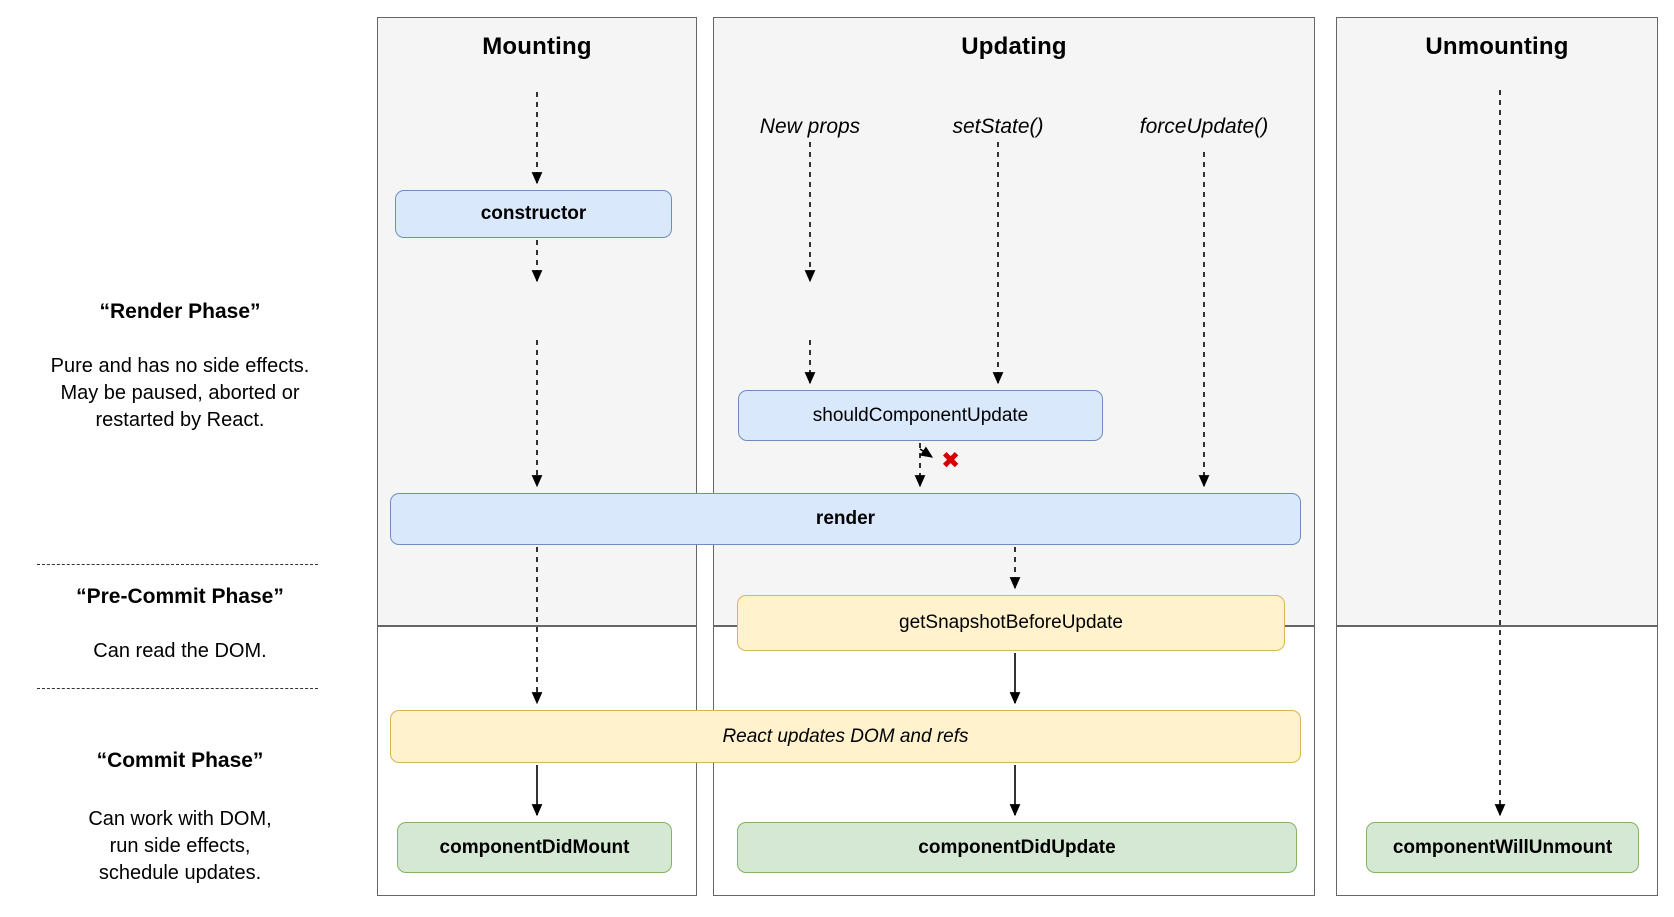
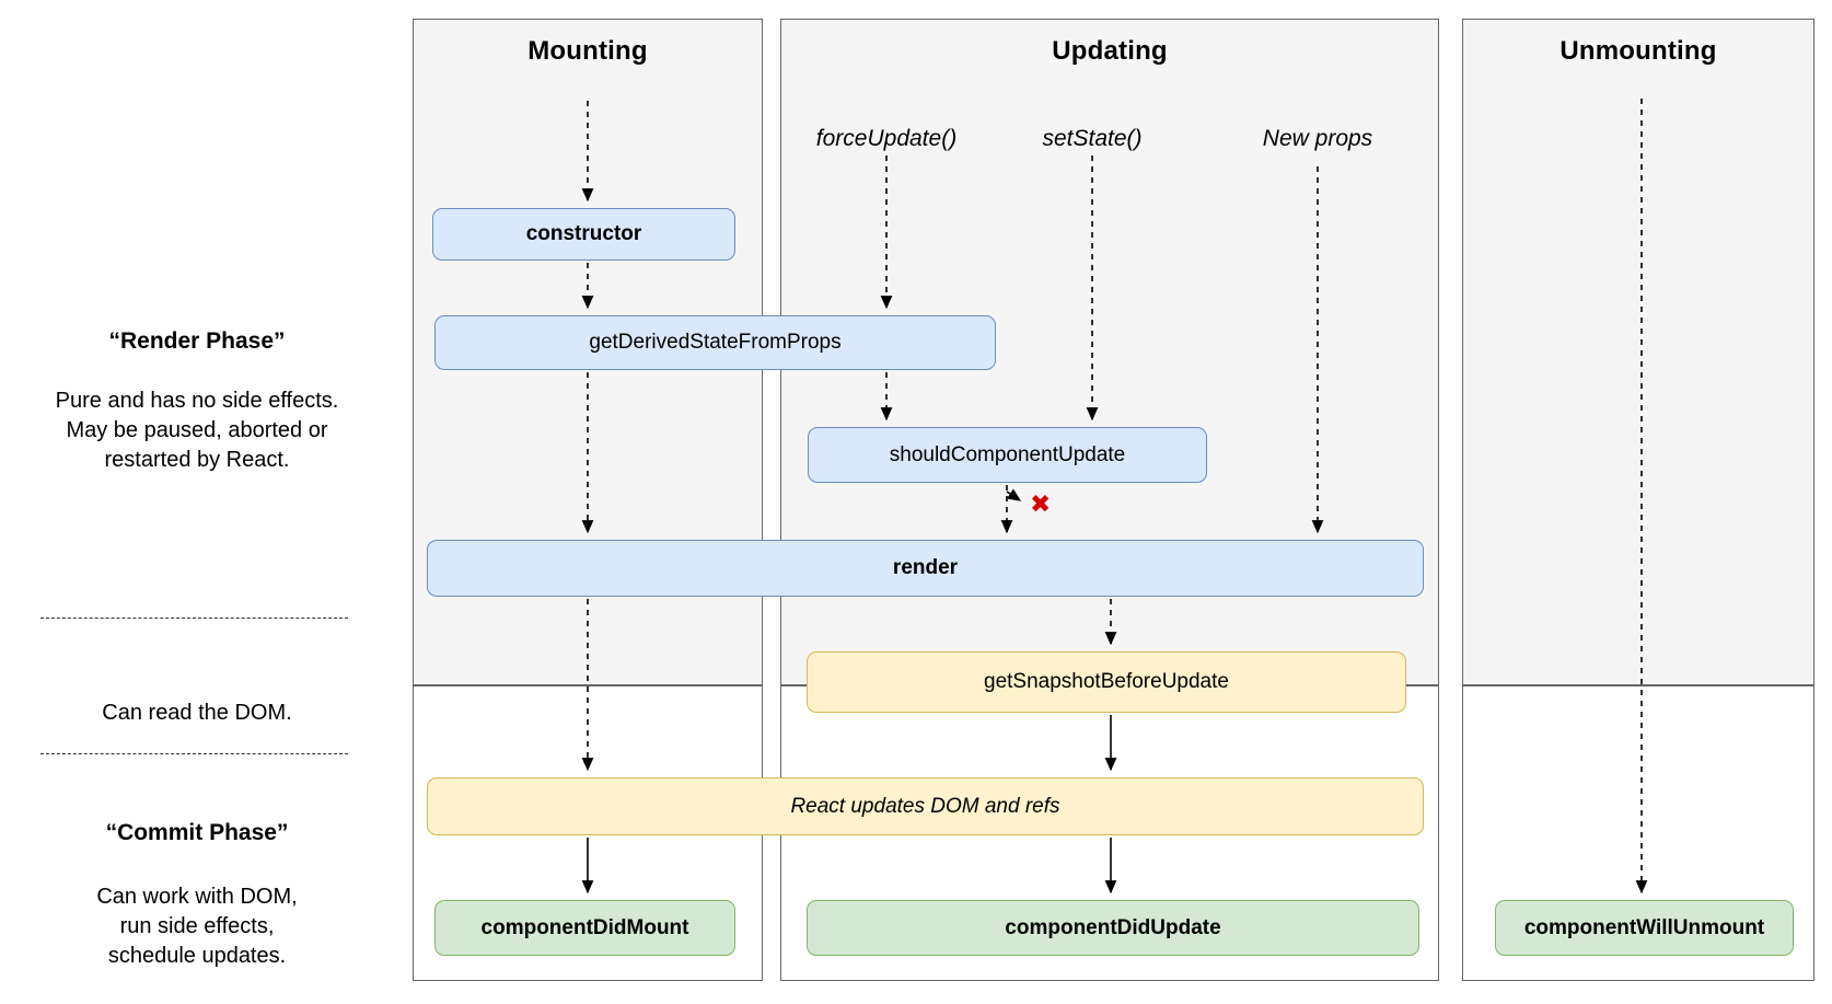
  Mounting
  Updating
  Unmounting
- New props
+ forceUpdate()
  setState()
- forceUpdate()
+ New props
  “Render Phase”
  Pure and has no side effects.
  May be paused, aborted or
  restarted by React.
- “Pre-Commit Phase”
  Can read the DOM.
  “Commit Phase”
  Can work with DOM,
  run side effects,
  schedule updates.
  ✖
  constructor
+ getDerivedStateFromProps
  shouldComponentUpdate
  render
  getSnapshotBeforeUpdate
  React updates DOM and refs
  componentDidMount
  componentDidUpdate
  componentWillUnmount
